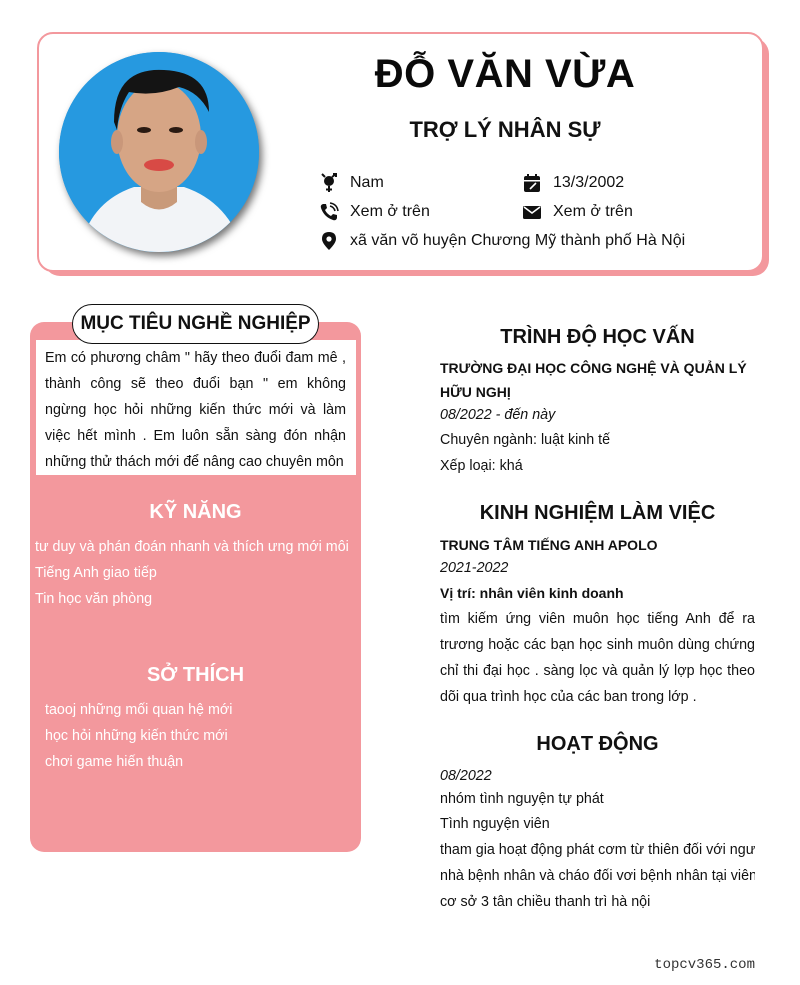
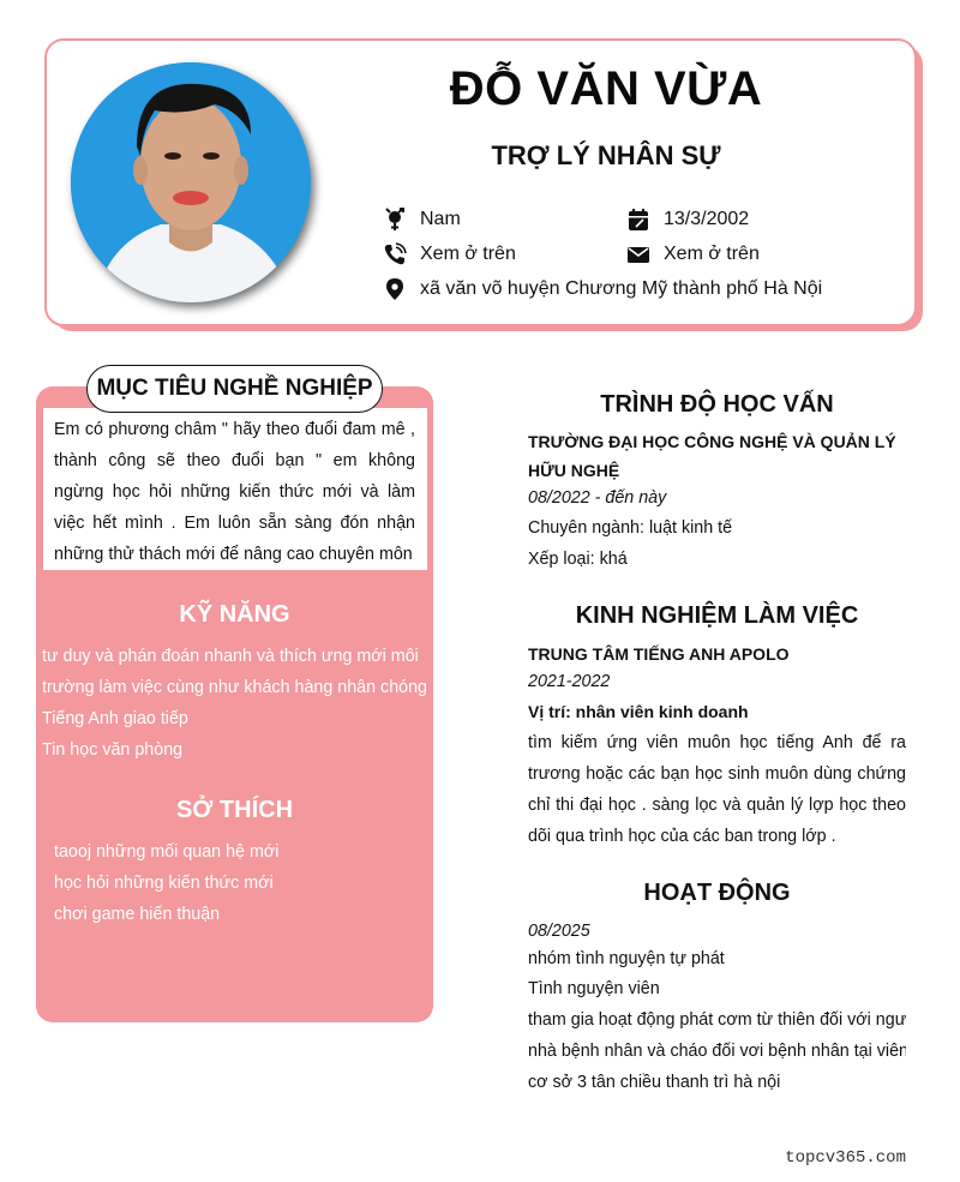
  ĐỖ VĂN VỪA
  TRỢ LÝ NHÂN SỰ
  Nam
  13/3/2002
  Xem ở trên
  Xem ở trên
  xã văn võ huyện Chương Mỹ thành phố Hà Nội
  MỤC TIÊU NGHỀ NGHIỆP
  Em có phương châm " hãy theo đuổi đam mê , thành công sẽ theo đuổi bạn " em không ngừng học hỏi những kiến thức mới và làm việc hết mình . Em luôn sẵn sàng đón nhận những thử thách mới để nâng cao chuyên môn
  KỸ NĂNG
  tư duy và phán đoán nhanh và thích ưng mới môi
+ trường làm việc cùng như khách hàng nhân chóng
  Tiếng Anh giao tiếp
  Tin học văn phòng
  SỞ THÍCH
  taooj những mối quan hệ mới
  học hỏi những kiến thức mới
  chơi game hiến thuận
  TRÌNH ĐỘ HỌC VẤN
- TRƯỜNG ĐẠI HỌC CÔNG NGHỆ VÀ QUẢN LÝ HỮU NGHỊ
+ TRƯỜNG ĐẠI HỌC CÔNG NGHỆ VÀ QUẢN LÝ HỮU NGHỆ
  08/2022 - đến này
  Chuyên ngành: luật kinh tế
  Xếp loại: khá
  KINH NGHIỆM LÀM VIỆC
  TRUNG TÂM TIẾNG ANH APOLO
  2021-2022
  Vị trí: nhân viên kinh doanh
  tìm kiếm ứng viên muôn học tiếng Anh để ra trương hoặc các bạn học sinh muôn dùng chứng chỉ thi đại học . sàng lọc và quản lý lợp học theo dõi qua trình học của các ban trong lớp .
  HOẠT ĐỘNG
- 08/2022
+ 08/2025
  nhóm tình nguyện tự phát
  Tình nguyện viên
  tham gia hoạt động phát cơm từ thiên đối với ngư
  nhà bệnh nhân và cháo đối vơi bệnh nhân tại viên
  cơ sở 3 tân chiều thanh trì hà nội
  topcv365.com
